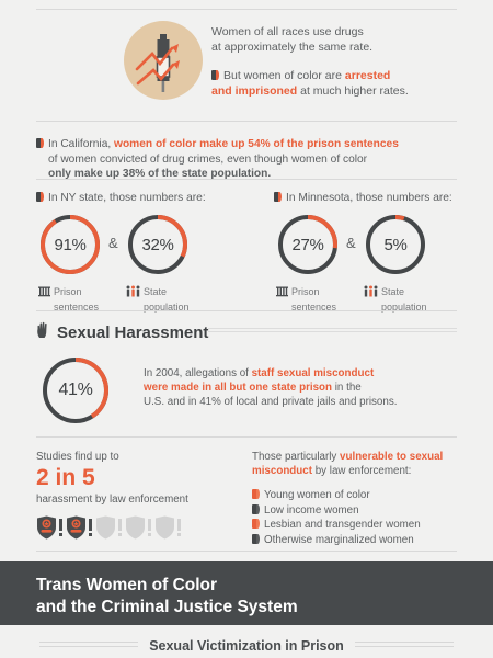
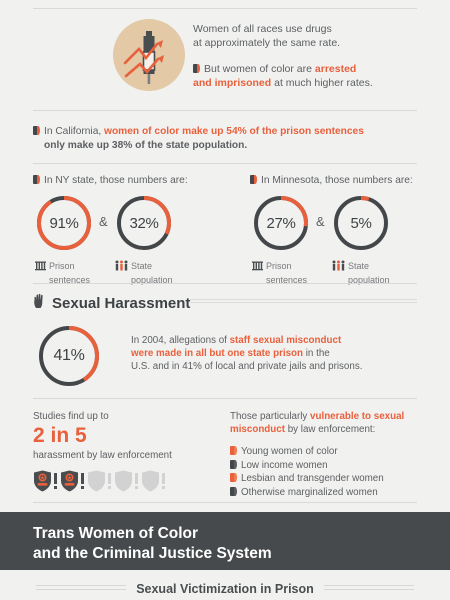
  Women of all races use drugs
  at approximately the same rate.
  But women of color are arrested
  and imprisoned at much higher rates.
  In California, women of color make up 54% of the prison sentences
- of women convicted of drug crimes, even though women of color
  only make up 38% of the state population.
  In NY state, those numbers are:
  91%
  &
  32%
  Prison
  sentences
  State
  population
  In Minnesota, those numbers are:
  27%
  &
  5%
  Prison
  sentences
  State
  population
  Sexual Harassment
  41%
  In 2004, allegations of staff sexual misconduct
  were made in all but one state prison in the
  U.S. and in 41% of local and private jails and prisons.
  Studies find up to
  2 in 5
  harassment by law enforcement
  Those particularly vulnerable to sexual
  misconduct by law enforcement:
  Young women of color
  Low income women
  Lesbian and transgender women
  Otherwise marginalized women
  Trans Women of Color
  and the Criminal Justice System
  Sexual Victimization in Prison
